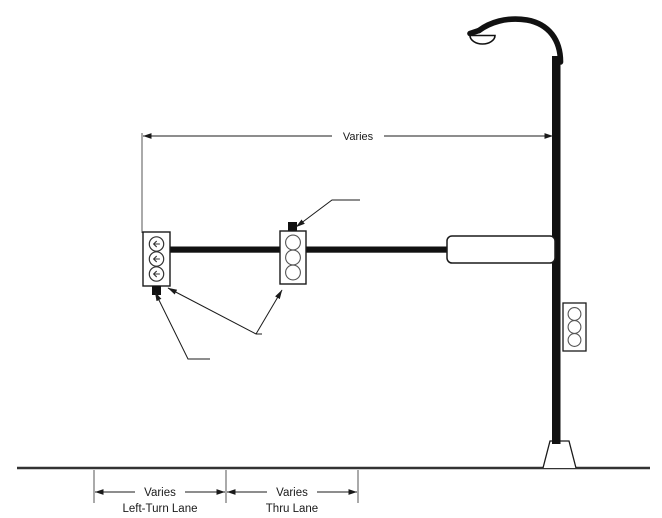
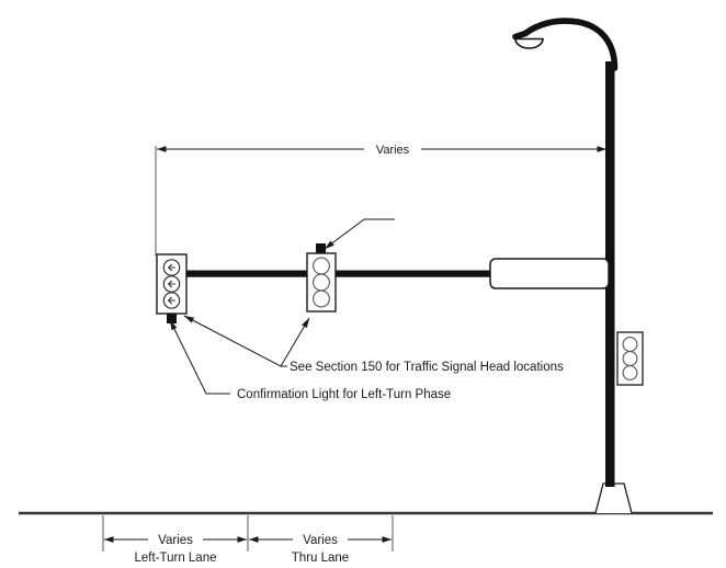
  Varies
+ See Section 150 for Traffic Signal Head locations
+ Confirmation Light for Left-Turn Phase
  Varies
  Left-Turn Lane
  Varies
  Thru Lane
